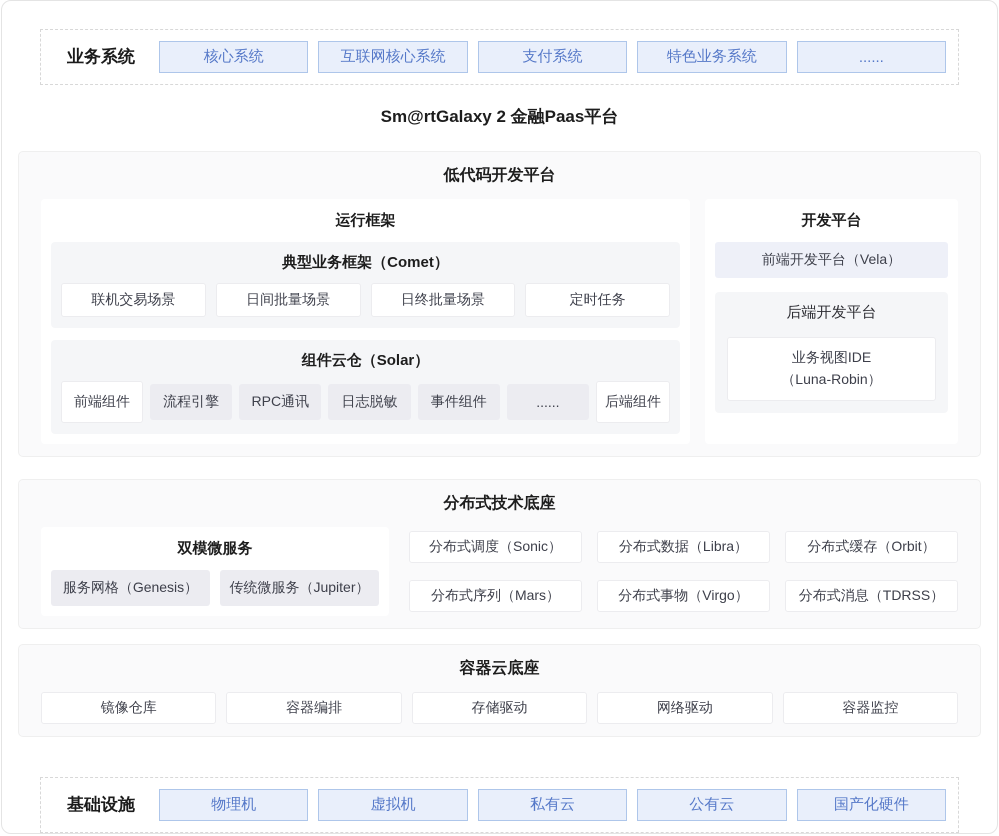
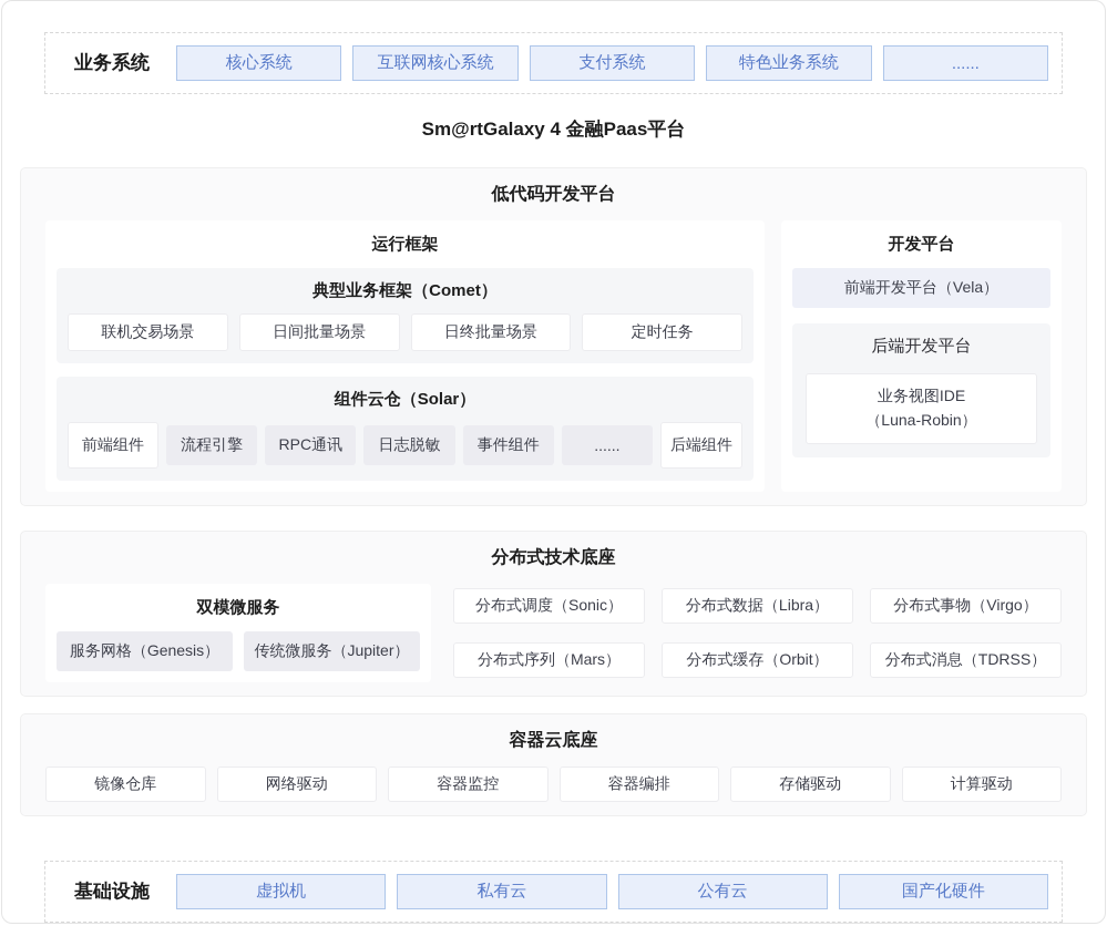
  业务系统
  核心系统
  互联网核心系统
  支付系统
  特色业务系统
  ......
- Sm@rtGalaxy 2 金融Paas平台
+ Sm@rtGalaxy 4 金融Paas平台
  低代码开发平台
  运行框架
  典型业务框架（Comet）
  联机交易场景
  日间批量场景
  日终批量场景
  定时任务
  组件云仓（Solar）
  前端组件
  流程引擎
  RPC通讯
  日志脱敏
  事件组件
  ......
  后端组件
  开发平台
  前端开发平台（Vela）
  后端开发平台
  业务视图IDE
  （Luna-Robin）
  分布式技术底座
  双模微服务
  服务网格（Genesis）
  传统微服务（Jupiter）
  分布式调度（Sonic）
  分布式数据（Libra）
- 分布式缓存（Orbit）
+ 分布式事物（Virgo）
  分布式序列（Mars）
- 分布式事物（Virgo）
+ 分布式缓存（Orbit）
  分布式消息（TDRSS）
  容器云底座
  镜像仓库
- 容器编排
+ 网络驱动
- 存储驱动
+ 容器监控
- 网络驱动
+ 容器编排
- 容器监控
+ 存储驱动
+ 计算驱动
  基础设施
- 物理机
  虚拟机
  私有云
  公有云
  国产化硬件
